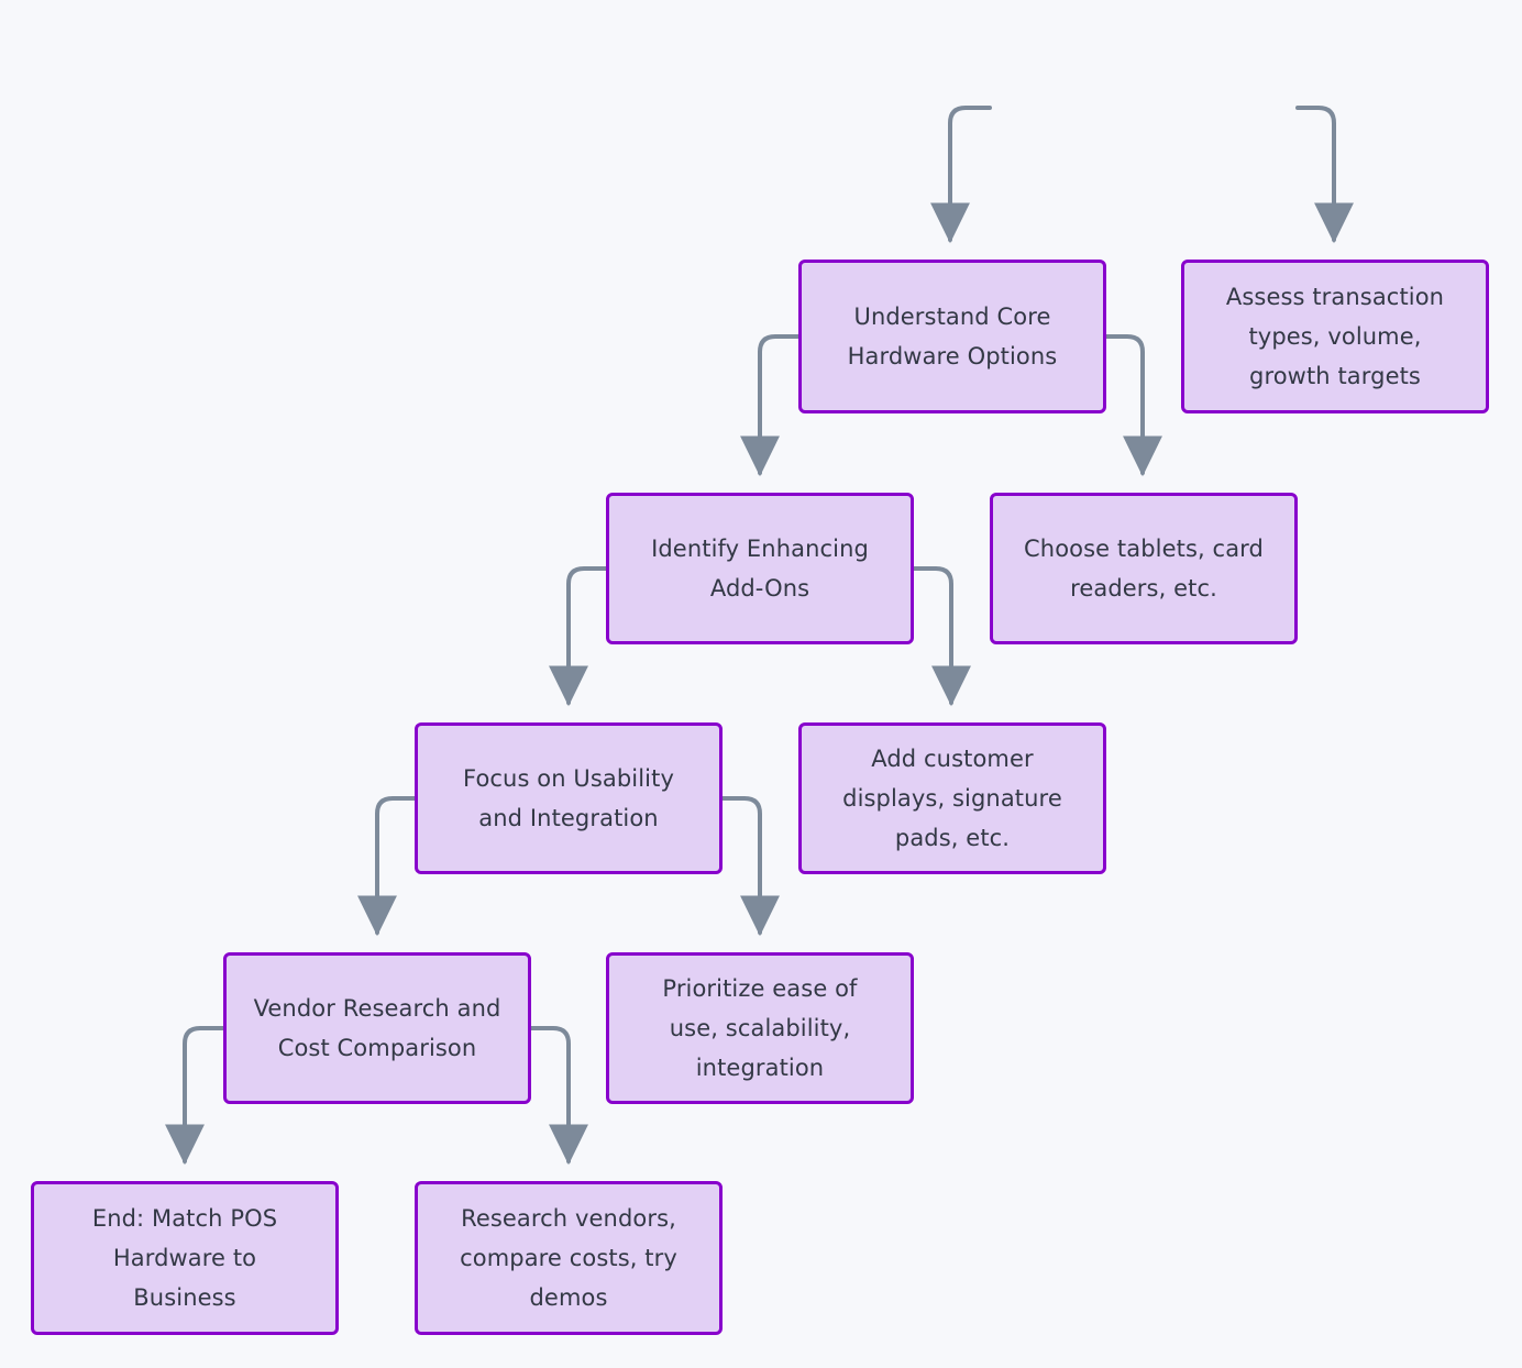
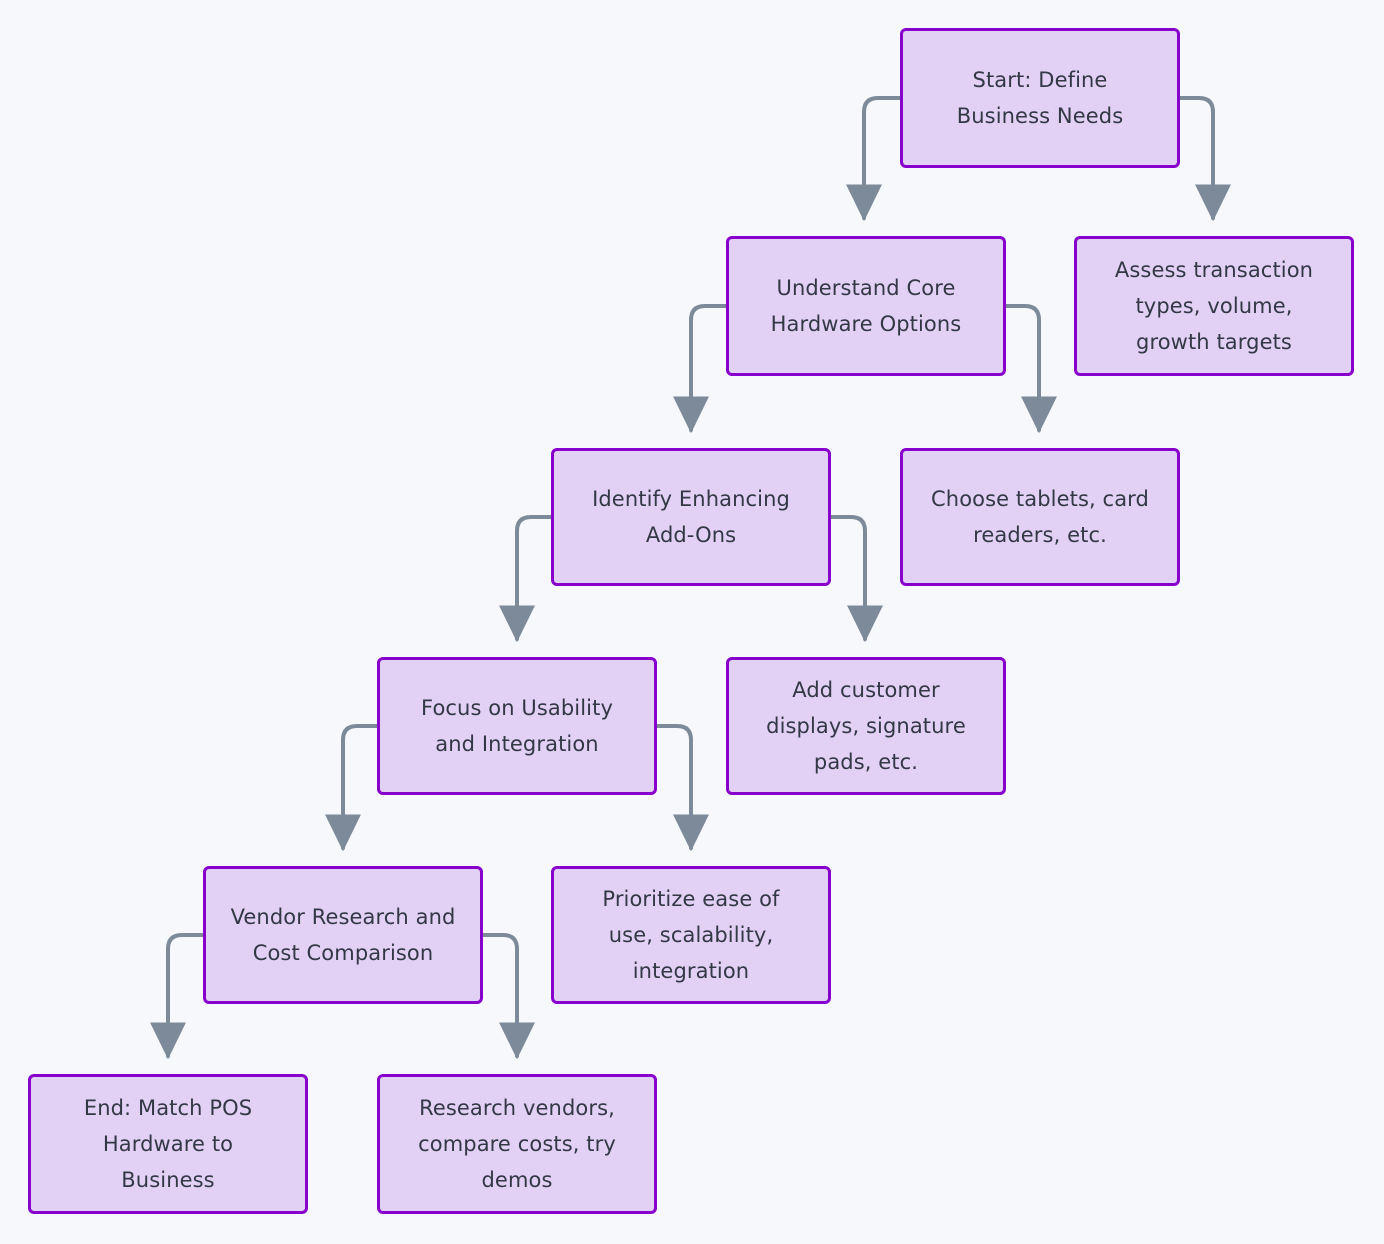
+ Start: Define
+ Business Needs
  Understand Core
  Hardware Options
  Assess transaction
  types, volume,
  growth targets
  Identify Enhancing
  Add-Ons
  Choose tablets, card
  readers, etc.
  Focus on Usability
  and Integration
  Add customer
  displays, signature
  pads, etc.
  Vendor Research and
  Cost Comparison
  Prioritize ease of
  use, scalability,
  integration
  End: Match POS
  Hardware to
  Business
  Research vendors,
  compare costs, try
  demos
